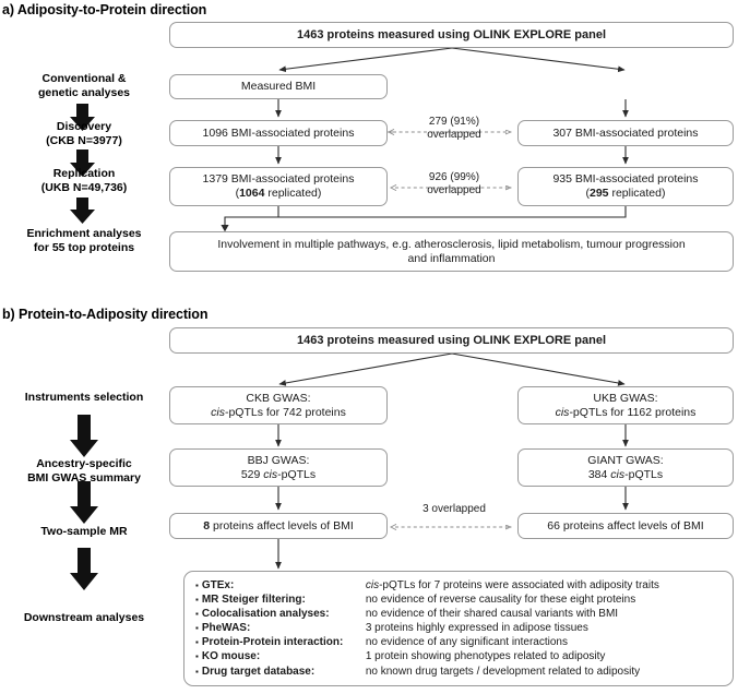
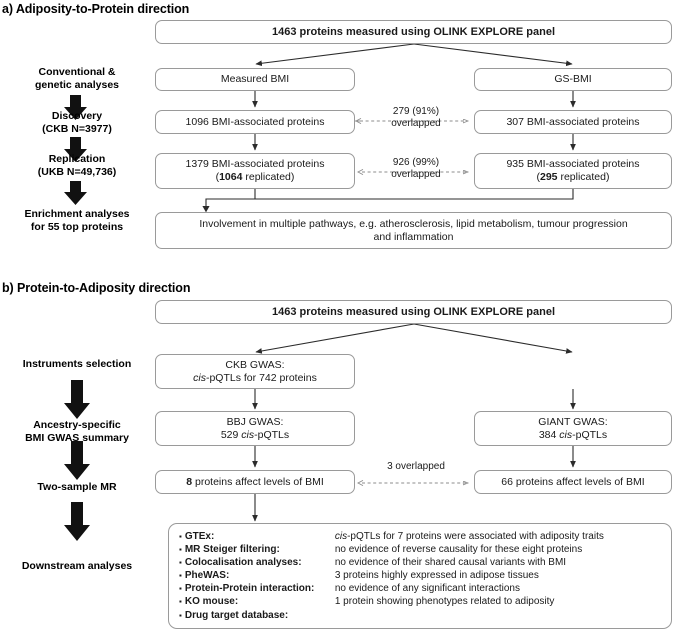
  a) Adiposity-to-Protein direction
  1463 proteins measured using OLINK EXPLORE panel
  Measured BMI
+ GS-BMI
  1096 BMI-associated proteins
  307 BMI-associated proteins
  1379 BMI-associated proteins
  (1064 replicated)
  935 BMI-associated proteins
  (295 replicated)
  279 (91%)
  overlapped
  926 (99%)
  overlapped
  Involvement in multiple pathways, e.g. atherosclerosis, lipid metabolism, tumour progression
  and inflammation
  Conventional &
  genetic analyses
  Discovery
  (CKB N=3977)
  Replication
  (UKB N=49,736)
  Enrichment analyses
  for 55 top proteins
  b) Protein-to-Adiposity direction
  1463 proteins measured using OLINK EXPLORE panel
  CKB GWAS:
  cis-pQTLs for 742 proteins
- UKB GWAS:
- cis-pQTLs for 1162 proteins
  BBJ GWAS:
  529 cis-pQTLs
  GIANT GWAS:
  384 cis-pQTLs
  8 proteins affect levels of BMI
  66 proteins affect levels of BMI
  3 overlapped
  ▪
  GTEx:
  cis-pQTLs for 7 proteins were associated with adiposity traits
  ▪
  MR Steiger filtering:
  no evidence of reverse causality for these eight proteins
  ▪
  Colocalisation analyses:
  no evidence of their shared causal variants with BMI
  ▪
  PheWAS:
  3 proteins highly expressed in adipose tissues
  ▪
  Protein-Protein interaction:
  no evidence of any significant interactions
  ▪
  KO mouse:
  1 protein showing phenotypes related to adiposity
  ▪
  Drug target database:
- no known drug targets / development related to adiposity
  Instruments selection
  Ancestry-specific
  BMI GWAS summary
  Two-sample MR
  Downstream analyses
